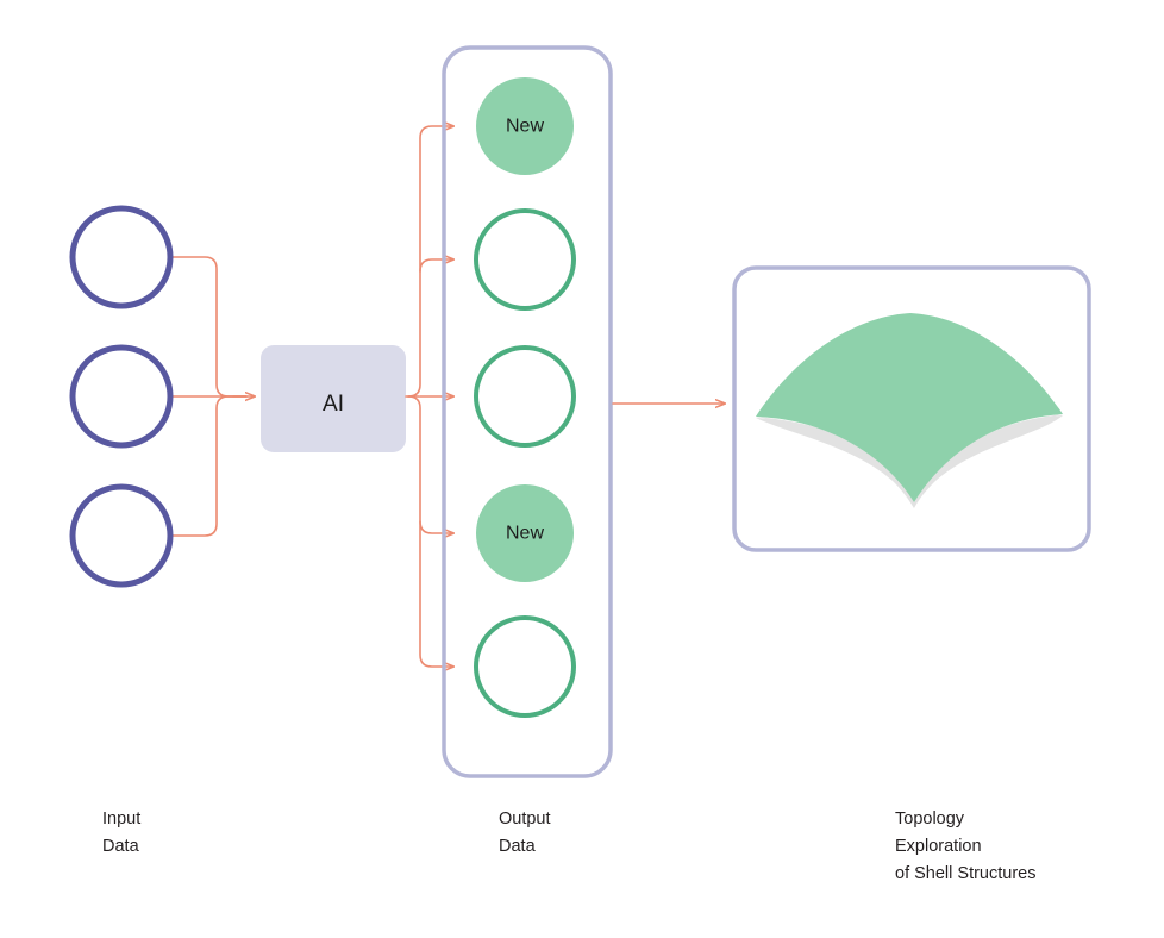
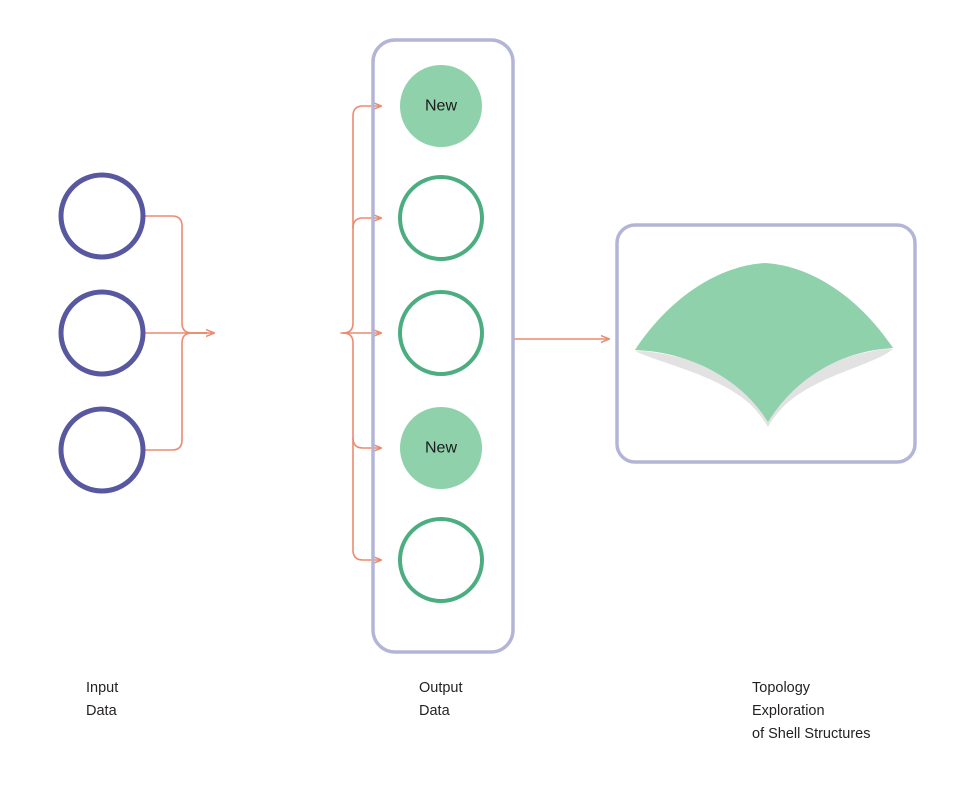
- AI
  New
  New
  Input
  Data
  Output
  Data
  Topology
  Exploration
  of Shell Structures
